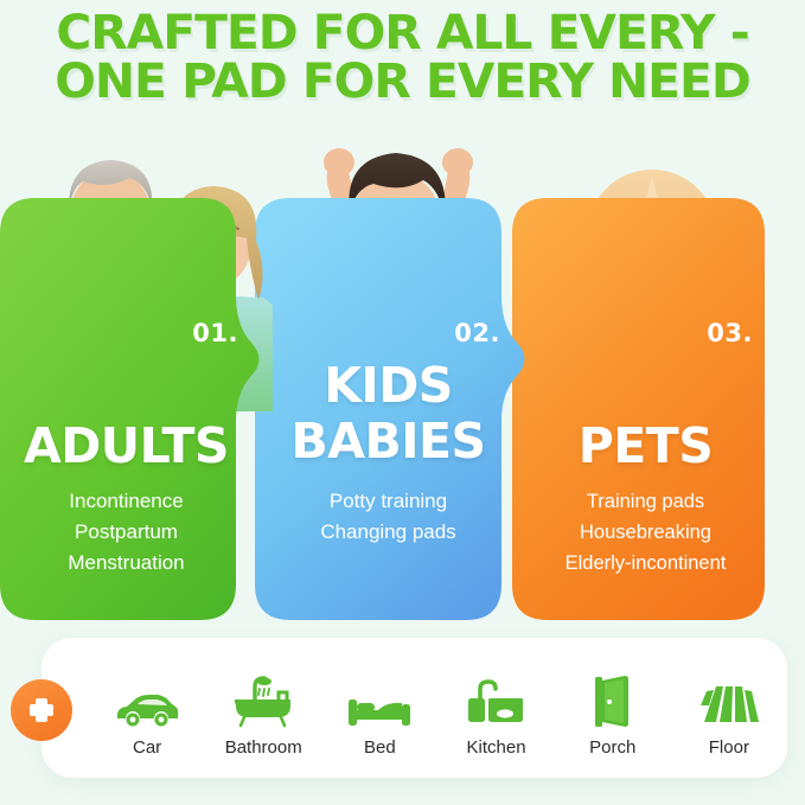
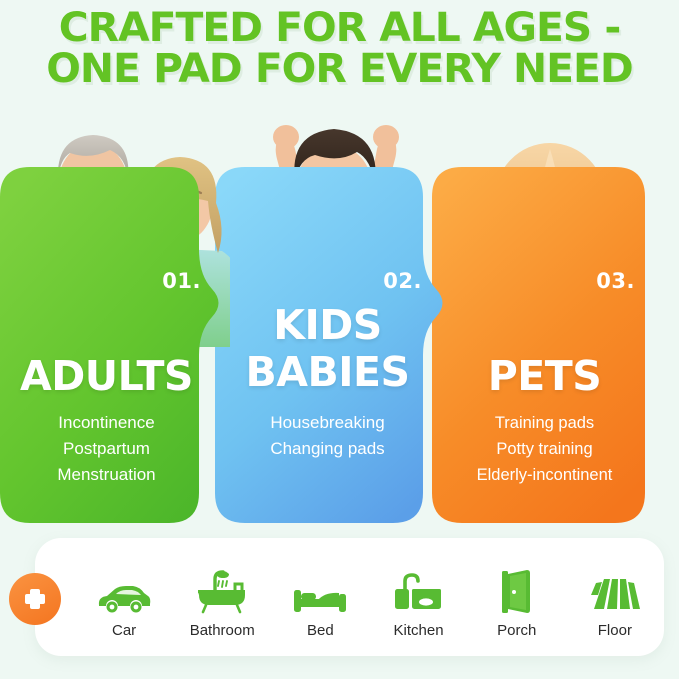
- CRAFTED FOR ALL EVERY -
+ CRAFTED FOR ALL AGES -
  ONE PAD FOR EVERY NEED
  01.
  ADULTS
  Incontinence
  Postpartum
  Menstruation
  02.
  KIDS
  BABIES
- Potty training
+ Housebreaking
  Changing pads
  03.
  PETS
  Training pads
- Housebreaking
+ Potty training
  Elderly-incontinent
  Car
  Bathroom
  Bed
  Kitchen
  Porch
  Floor
